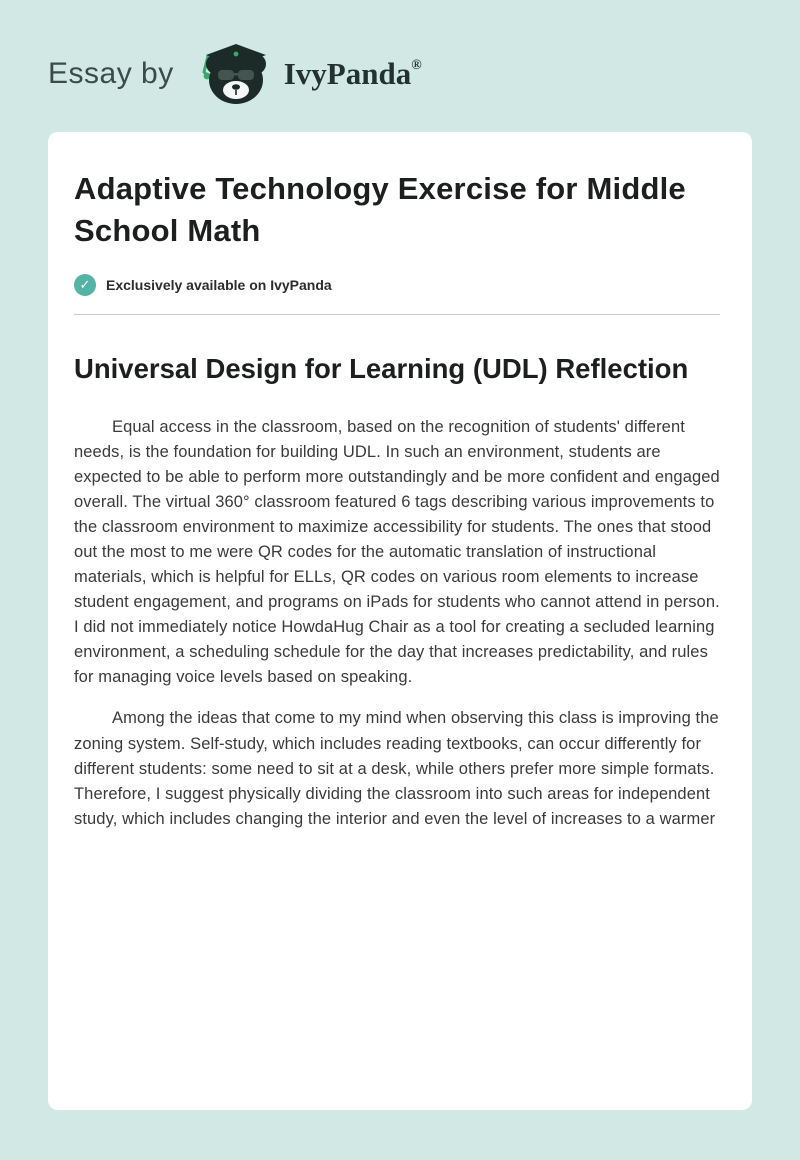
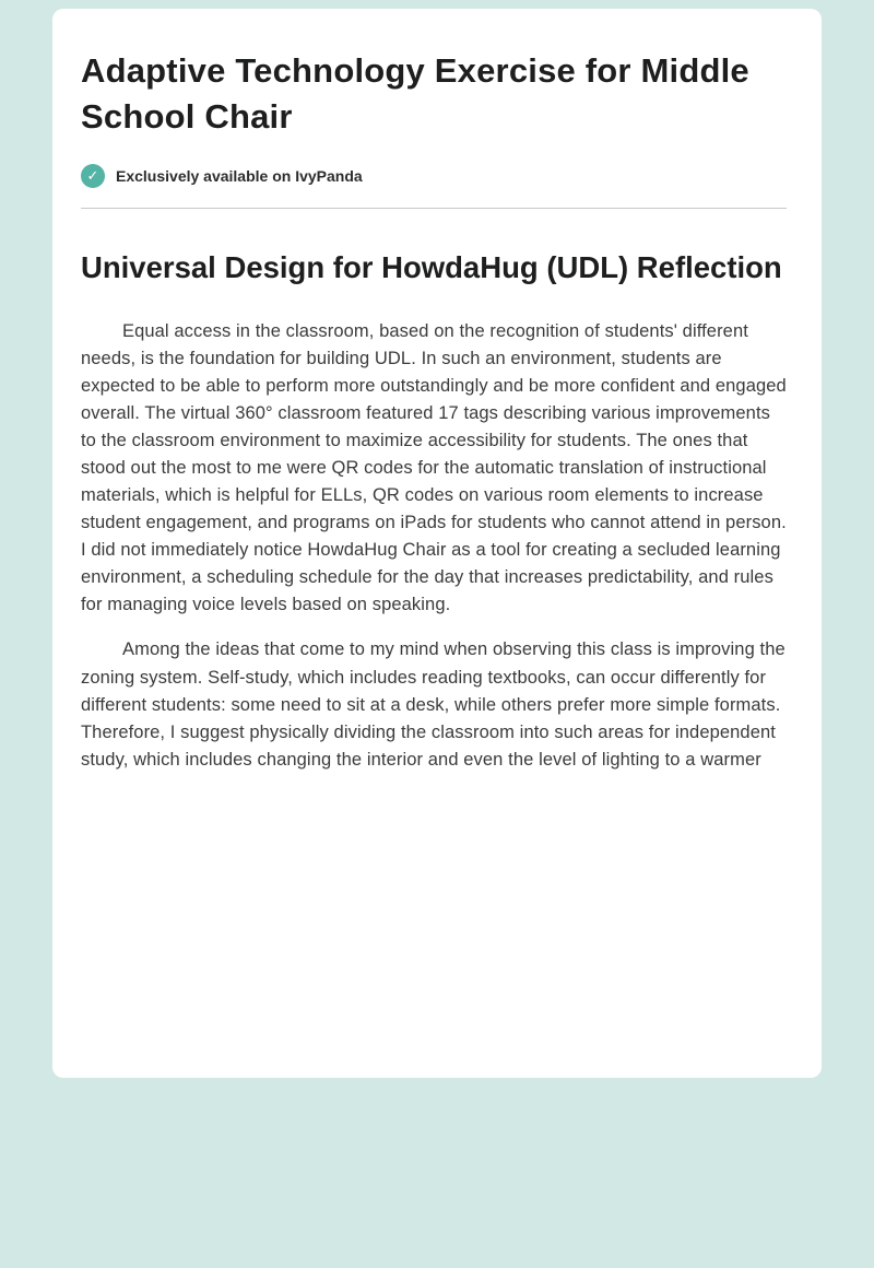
- Essay by
- IvyPanda
- ®
- Adaptive Technology Exercise for Middle School Math
+ Adaptive Technology Exercise for Middle School Chair
  ✓
  Exclusively available on IvyPanda
- Universal Design for Learning (UDL) Reflection
+ Universal Design for HowdaHug (UDL) Reflection
- Equal access in the classroom, based on the recognition of students' different needs, is the foundation for building UDL. In such an environment, students are expected to be able to perform more outstandingly and be more confident and engaged overall. The virtual 360° classroom featured 6 tags describing various improvements to the classroom environment to maximize accessibility for students. The ones that stood out the most to me were QR codes for the automatic translation of instructional materials, which is helpful for ELLs, QR codes on various room elements to increase student engagement, and programs on iPads for students who cannot attend in person. I did not immediately notice HowdaHug Chair as a tool for creating a secluded learning environment, a scheduling schedule for the day that increases predictability, and rules for managing voice levels based on speaking.
+ Equal access in the classroom, based on the recognition of students' different needs, is the foundation for building UDL. In such an environment, students are expected to be able to perform more outstandingly and be more confident and engaged overall. The virtual 360° classroom featured 17 tags describing various improvements to the classroom environment to maximize accessibility for students. The ones that stood out the most to me were QR codes for the automatic translation of instructional materials, which is helpful for ELLs, QR codes on various room elements to increase student engagement, and programs on iPads for students who cannot attend in person. I did not immediately notice HowdaHug Chair as a tool for creating a secluded learning environment, a scheduling schedule for the day that increases predictability, and rules for managing voice levels based on speaking.
- Among the ideas that come to my mind when observing this class is improving the zoning system. Self-study, which includes reading textbooks, can occur differently for different students: some need to sit at a desk, while others prefer more simple formats. Therefore, I suggest physically dividing the classroom into such areas for independent study, which includes changing the interior and even the level of increases to a warmer
+ Among the ideas that come to my mind when observing this class is improving the zoning system. Self-study, which includes reading textbooks, can occur differently for different students: some need to sit at a desk, while others prefer more simple formats. Therefore, I suggest physically dividing the classroom into such areas for independent study, which includes changing the interior and even the level of lighting to a warmer
